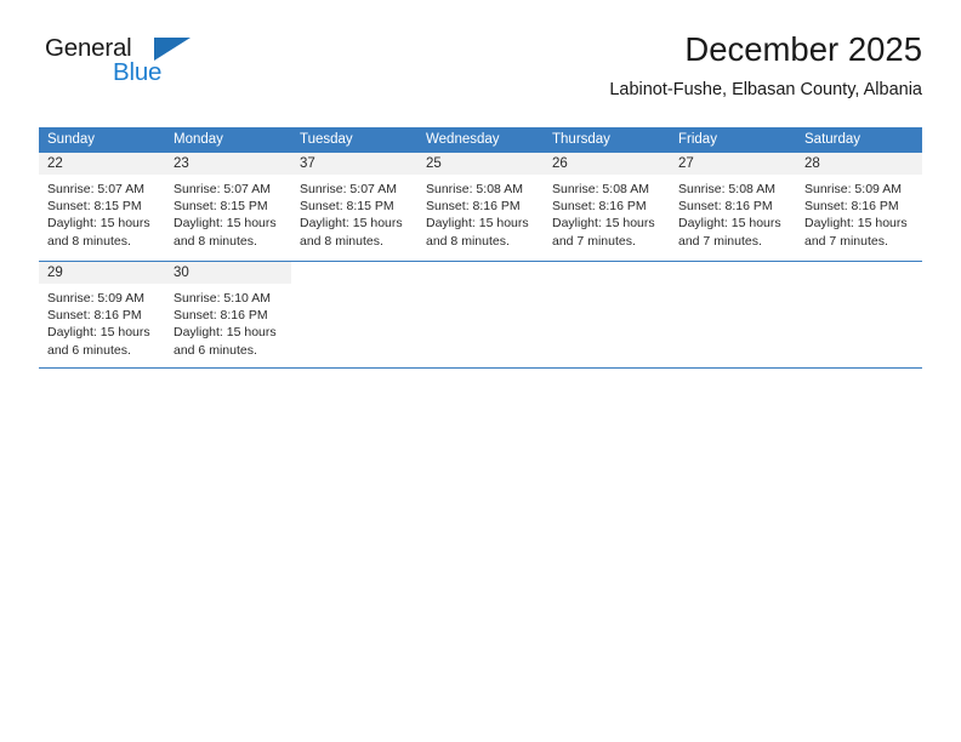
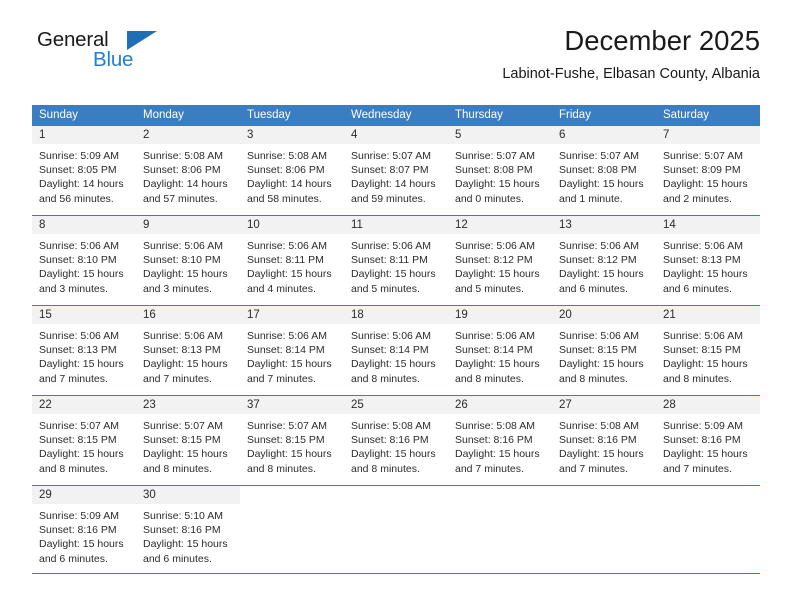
  General
  Blue
  December 2025
  Labinot-Fushe, Elbasan County, Albania
  Sunday	Monday	Tuesday	Wednesday	Thursday	Friday	Saturday
+ 1Sunrise: 5:09 AMSunset: 8:05 PMDaylight: 14 hours and 56 minutes.	2Sunrise: 5:08 AMSunset: 8:06 PMDaylight: 14 hours and 57 minutes.	3Sunrise: 5:08 AMSunset: 8:06 PMDaylight: 14 hours and 58 minutes.	4Sunrise: 5:07 AMSunset: 8:07 PMDaylight: 14 hours and 59 minutes.	5Sunrise: 5:07 AMSunset: 8:08 PMDaylight: 15 hours and 0 minutes.	6Sunrise: 5:07 AMSunset: 8:08 PMDaylight: 15 hours and 1 minute.	7Sunrise: 5:07 AMSunset: 8:09 PMDaylight: 15 hours and 2 minutes.
+ 8Sunrise: 5:06 AMSunset: 8:10 PMDaylight: 15 hours and 3 minutes.	9Sunrise: 5:06 AMSunset: 8:10 PMDaylight: 15 hours and 3 minutes.	10Sunrise: 5:06 AMSunset: 8:11 PMDaylight: 15 hours and 4 minutes.	11Sunrise: 5:06 AMSunset: 8:11 PMDaylight: 15 hours and 5 minutes.	12Sunrise: 5:06 AMSunset: 8:12 PMDaylight: 15 hours and 5 minutes.	13Sunrise: 5:06 AMSunset: 8:12 PMDaylight: 15 hours and 6 minutes.	14Sunrise: 5:06 AMSunset: 8:13 PMDaylight: 15 hours and 6 minutes.
+ 15Sunrise: 5:06 AMSunset: 8:13 PMDaylight: 15 hours and 7 minutes.	16Sunrise: 5:06 AMSunset: 8:13 PMDaylight: 15 hours and 7 minutes.	17Sunrise: 5:06 AMSunset: 8:14 PMDaylight: 15 hours and 7 minutes.	18Sunrise: 5:06 AMSunset: 8:14 PMDaylight: 15 hours and 8 minutes.	19Sunrise: 5:06 AMSunset: 8:14 PMDaylight: 15 hours and 8 minutes.	20Sunrise: 5:06 AMSunset: 8:15 PMDaylight: 15 hours and 8 minutes.	21Sunrise: 5:06 AMSunset: 8:15 PMDaylight: 15 hours and 8 minutes.
  22Sunrise: 5:07 AMSunset: 8:15 PMDaylight: 15 hours and 8 minutes.	23Sunrise: 5:07 AMSunset: 8:15 PMDaylight: 15 hours and 8 minutes.	37Sunrise: 5:07 AMSunset: 8:15 PMDaylight: 15 hours and 8 minutes.	25Sunrise: 5:08 AMSunset: 8:16 PMDaylight: 15 hours and 8 minutes.	26Sunrise: 5:08 AMSunset: 8:16 PMDaylight: 15 hours and 7 minutes.	27Sunrise: 5:08 AMSunset: 8:16 PMDaylight: 15 hours and 7 minutes.	28Sunrise: 5:09 AMSunset: 8:16 PMDaylight: 15 hours and 7 minutes.
  29Sunrise: 5:09 AMSunset: 8:16 PMDaylight: 15 hours and 6 minutes.	30Sunrise: 5:10 AMSunset: 8:16 PMDaylight: 15 hours and 6 minutes.
